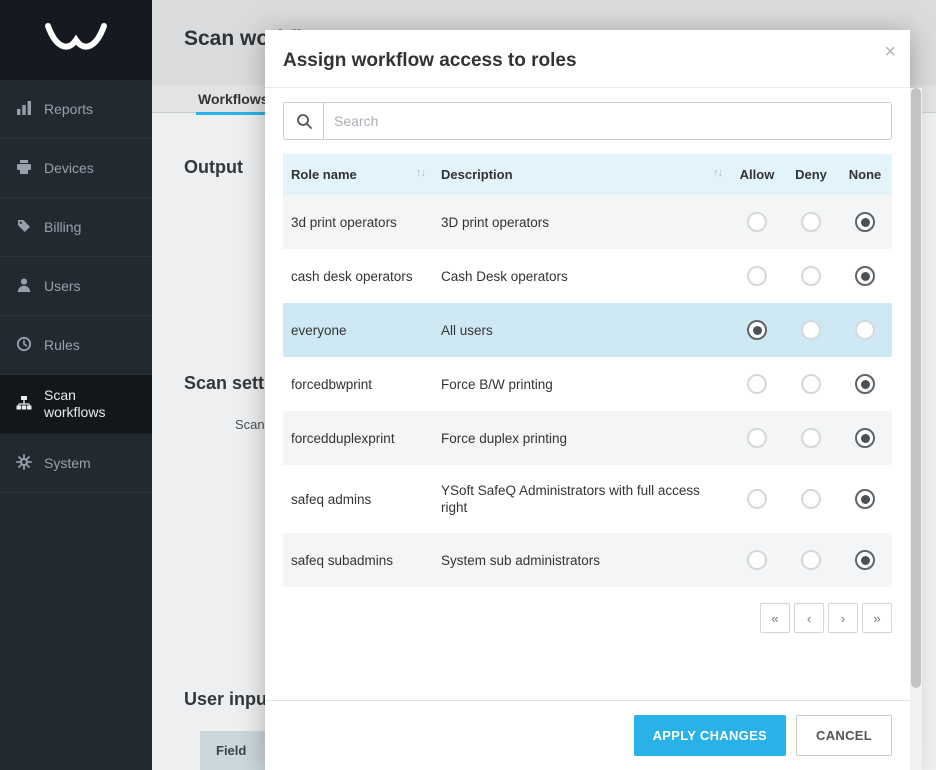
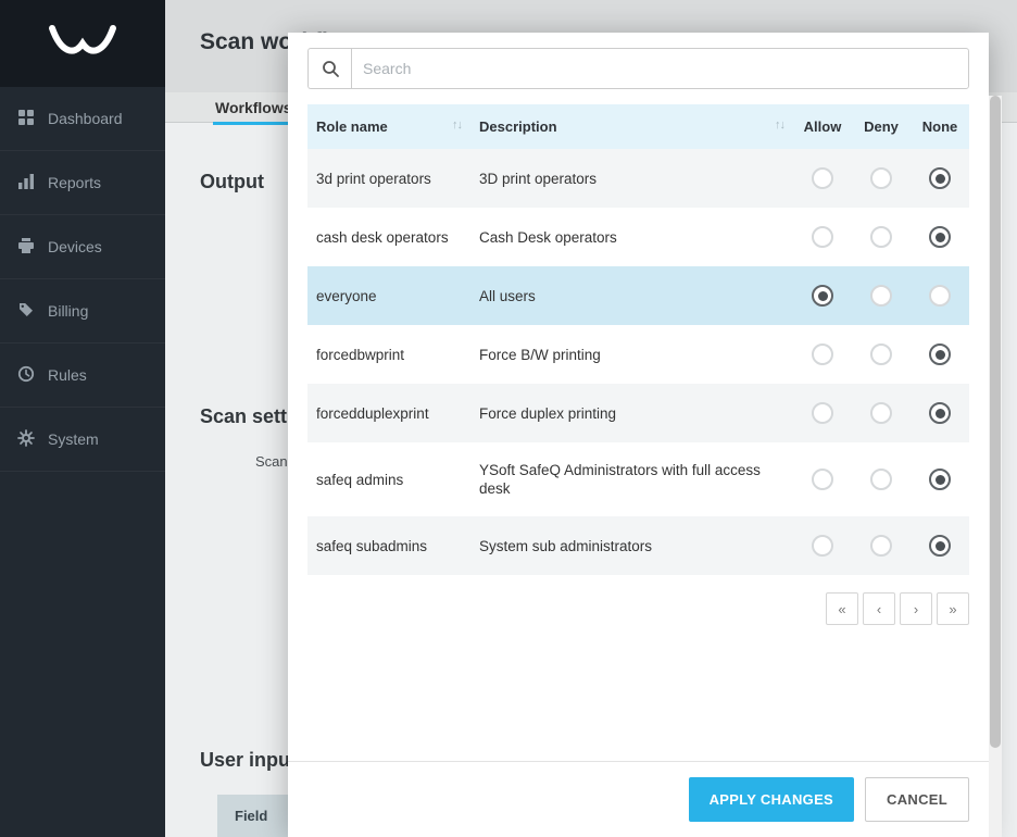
  Workflow
  Output
  Scan
  User inpu
  Field
+ Dashboard
  Reports
  Devices
  Billing
- Users
  Rules
- Scan workflows
  System
- Assign workflow access to roles
- ×
  Search
  Role name ↑↓	Description ↑↓	Allow	Deny	None
  3d print operators	3D print operators
  cash desk operators	Cash Desk operators
  everyone	All users
  forcedbwprint	Force B/W printing
  forcedduplexprint	Force duplex printing
- safeq admins	YSoft SafeQ Administrators with full access right
+ safeq admins	YSoft SafeQ Administrators with full access desk
  safeq subadmins	System sub administrators
  «
  ‹
  ›
  »
  APPLY CHANGES
  CANCEL
